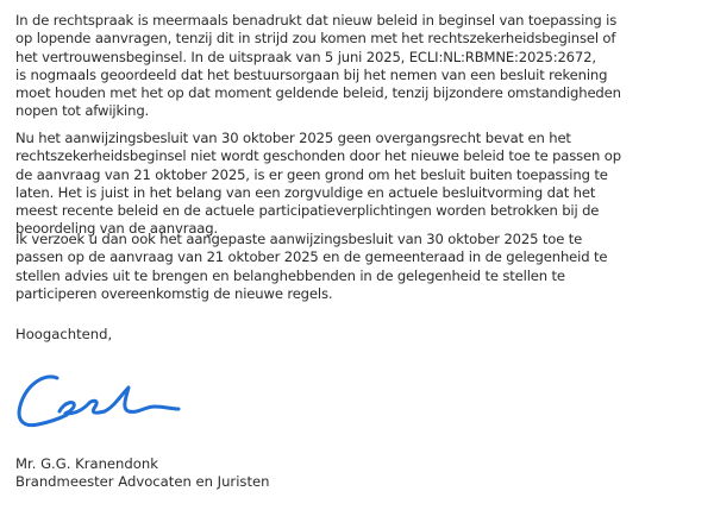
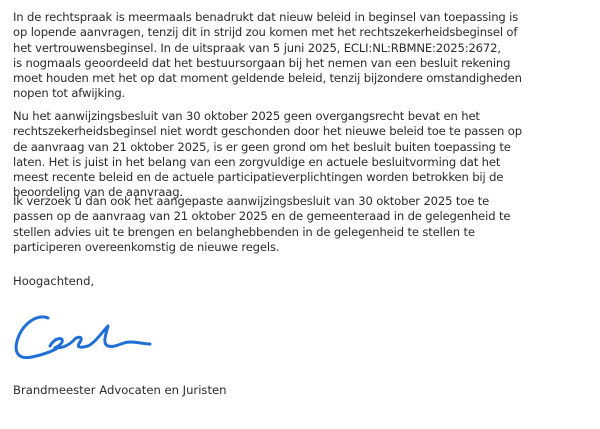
  In de rechtspraak is meermaals benadrukt dat nieuw beleid in beginsel van toepassing is
  op lopende aanvragen, tenzij dit in strijd zou komen met het rechtszekerheidsbeginsel of
  het vertrouwensbeginsel. In de uitspraak van 5 juni 2025, ECLI:NL:RBMNE:2025:2672,
  is nogmaals geoordeeld dat het bestuursorgaan bij het nemen van een besluit rekening
  moet houden met het op dat moment geldende beleid, tenzij bijzondere omstandigheden
  nopen tot afwijking.
  Nu het aanwijzingsbesluit van 30 oktober 2025 geen overgangsrecht bevat en het
  rechtszekerheidsbeginsel niet wordt geschonden door het nieuwe beleid toe te passen op
  de aanvraag van 21 oktober 2025, is er geen grond om het besluit buiten toepassing te
  laten. Het is juist in het belang van een zorgvuldige en actuele besluitvorming dat het
  meest recente beleid en de actuele participatieverplichtingen worden betrokken bij de
  beoordeling van de aanvraag.
  Ik verzoek u dan ook het aangepaste aanwijzingsbesluit van 30 oktober 2025 toe te
  passen op de aanvraag van 21 oktober 2025 en de gemeenteraad in de gelegenheid te
  stellen advies uit te brengen en belanghebbenden in de gelegenheid te stellen te
  participeren overeenkomstig de nieuwe regels.
  Hoogachtend,
- Mr. G.G. Kranendonk
  Brandmeester Advocaten en Juristen
